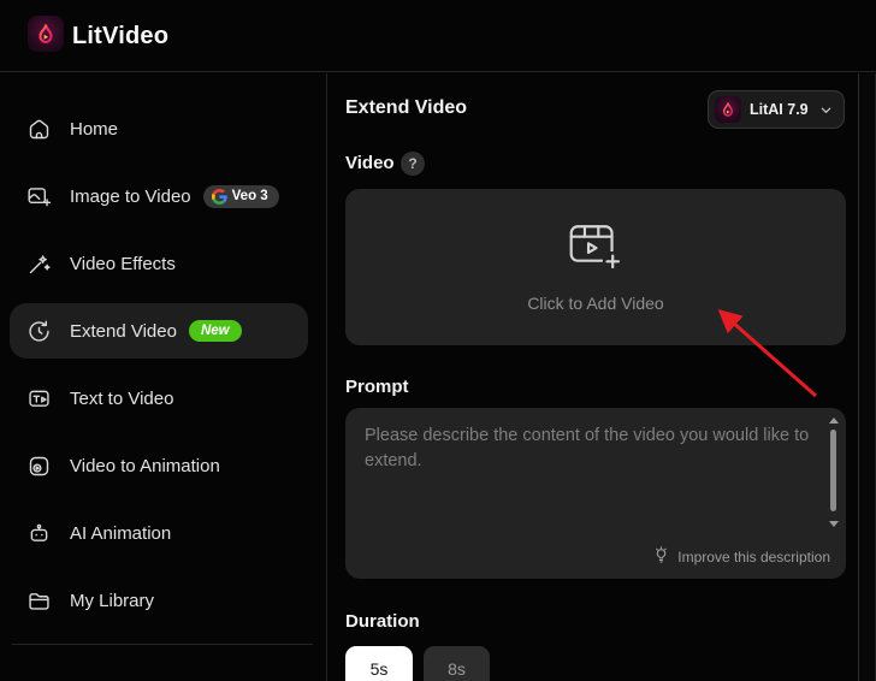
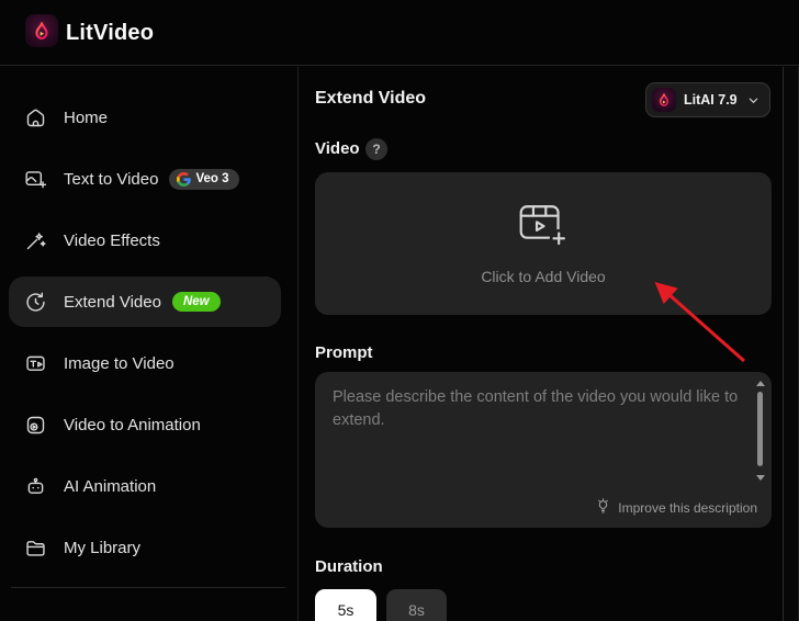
  LitVideo
  Home
- Image to Video
+ Text to Video
  Veo 3
  Video Effects
  Extend Video
  New
- Text to Video
+ Image to Video
  Video to Animation
  AI Animation
  My Library
  Extend Video
  LitAI 7.9
  Video
  ?
  Click to Add Video
  Prompt
  Improve this description
  Duration
  5s
  8s
